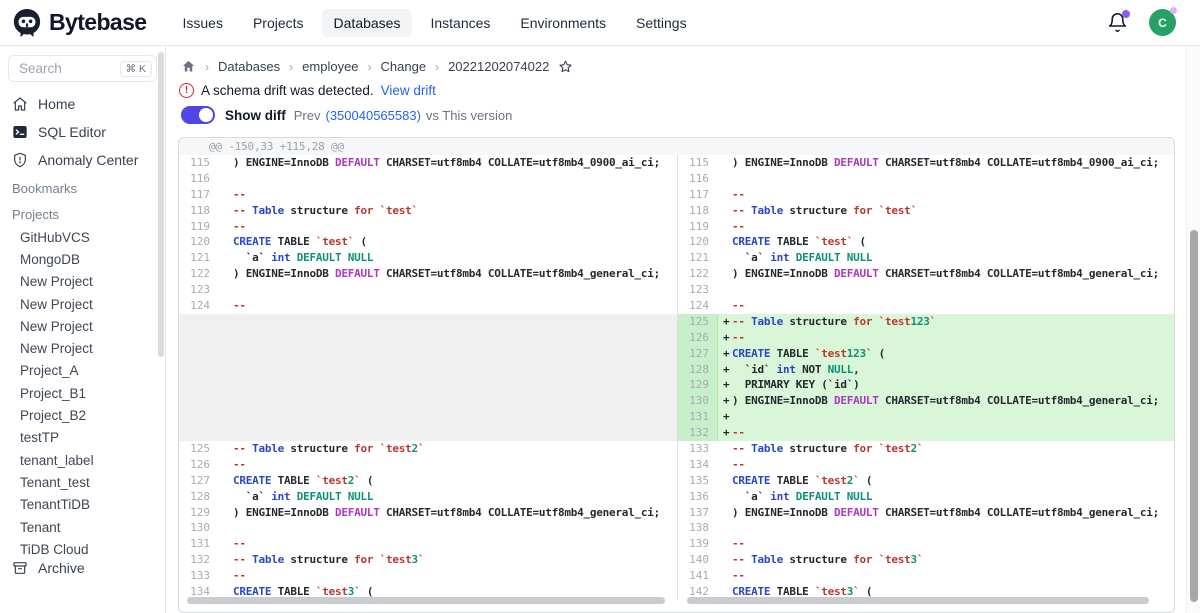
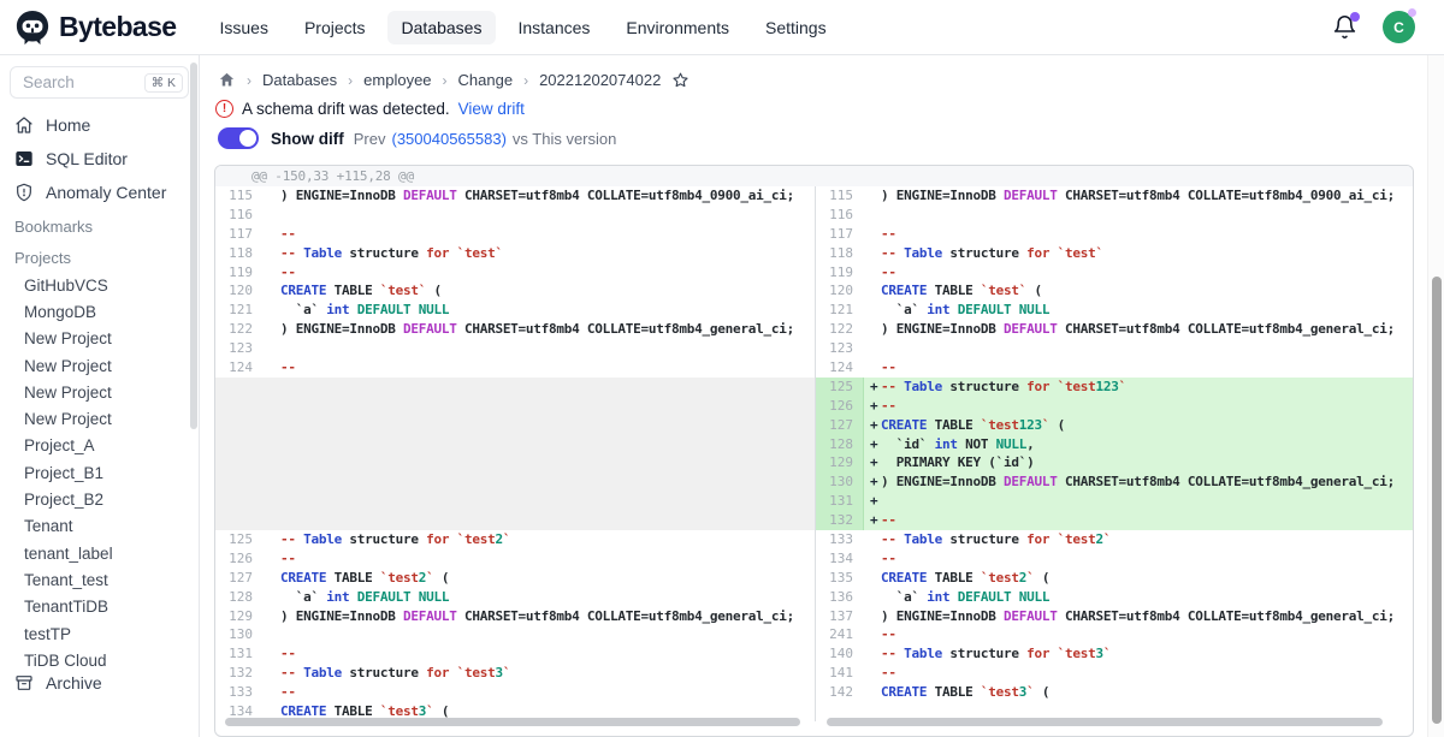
  Bytebase
  Issues
  Projects
  Databases
  Instances
  Environments
  Settings
  C
  Search
  ⌘ K
  Home
  SQL Editor
  Anomaly Center
  Bookmarks
  Projects
  GitHubVCS
  MongoDB
  New Project
  New Project
  New Project
  New Project
  Project_A
  Project_B1
  Project_B2
- testTP
+ Tenant
  tenant_label
  Tenant_test
  TenantTiDB
- Tenant
+ testTP
  TiDB Cloud
  Archive
  ›
  Databases
  ›
  employee
  ›
  Change
  ›
  20221202074022
  !
  A schema drift was detected.
  View drift
  Show diff
  Prev
  (350040565583)
  vs This version
  @@ -150,33 +115,28 @@
  115
  ) ENGINE=InnoDB DEFAULT CHARSET=utf8mb4 COLLATE=utf8mb4_0900_ai_ci;
  116
  117
  --
  118
  -- Table structure for `test`
  119
  --
  120
  CREATE TABLE `test` (
  121
  `a` int DEFAULT NULL
  122
  ) ENGINE=InnoDB DEFAULT CHARSET=utf8mb4 COLLATE=utf8mb4_general_ci;
  123
  124
  --
  125
  -- Table structure for `test2`
  126
  --
  127
  CREATE TABLE `test2` (
  128
  `a` int DEFAULT NULL
  129
  ) ENGINE=InnoDB DEFAULT CHARSET=utf8mb4 COLLATE=utf8mb4_general_ci;
  130
  131
  --
  132
  -- Table structure for `test3`
  133
  --
  134
  CREATE TABLE `test3` (
  115
  ) ENGINE=InnoDB DEFAULT CHARSET=utf8mb4 COLLATE=utf8mb4_0900_ai_ci;
  116
  117
  --
  118
  -- Table structure for `test`
  119
  --
  120
  CREATE TABLE `test` (
  121
  `a` int DEFAULT NULL
  122
  ) ENGINE=InnoDB DEFAULT CHARSET=utf8mb4 COLLATE=utf8mb4_general_ci;
  123
  124
  --
  125
  + -- Table structure for `test123`
  126
  + --
  127
  + CREATE TABLE `test123` (
  128
  + `id` int NOT NULL,
  129
  + PRIMARY KEY (`id`)
  130
  + ) ENGINE=InnoDB DEFAULT CHARSET=utf8mb4 COLLATE=utf8mb4_general_ci;
  131
  +
  132
  + --
  133
  -- Table structure for `test2`
  134
  --
  135
  CREATE TABLE `test2` (
  136
  `a` int DEFAULT NULL
  137
  ) ENGINE=InnoDB DEFAULT CHARSET=utf8mb4 COLLATE=utf8mb4_general_ci;
- 138
- 139
+ 241
  --
  140
  -- Table structure for `test3`
  141
  --
  142
  CREATE TABLE `test3` (
